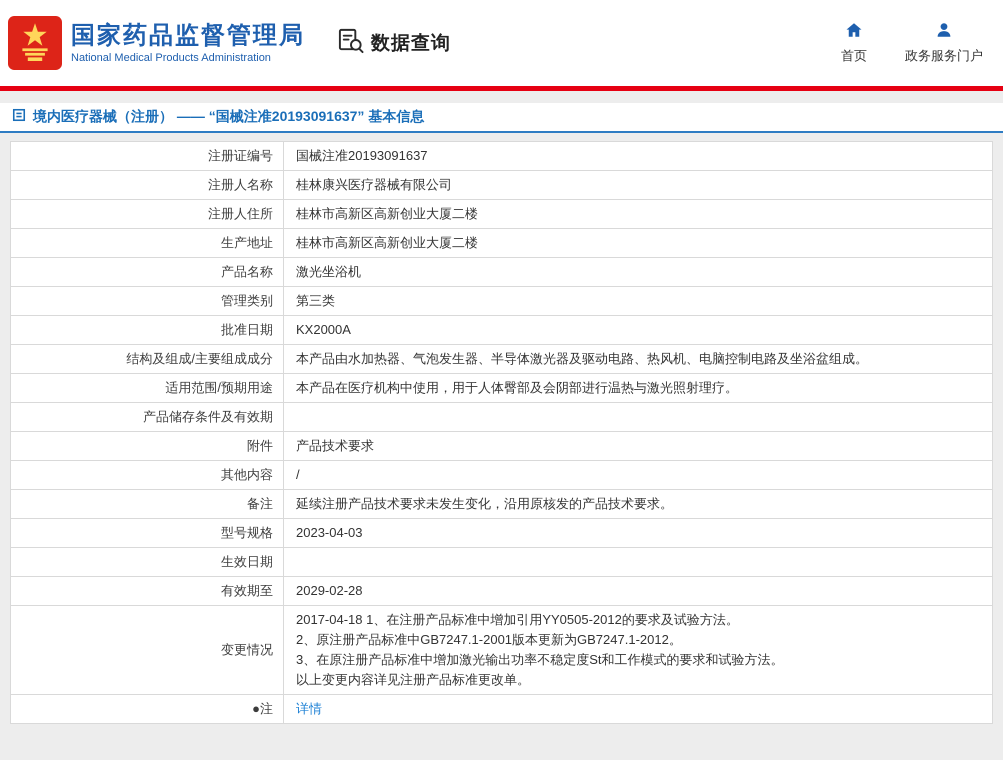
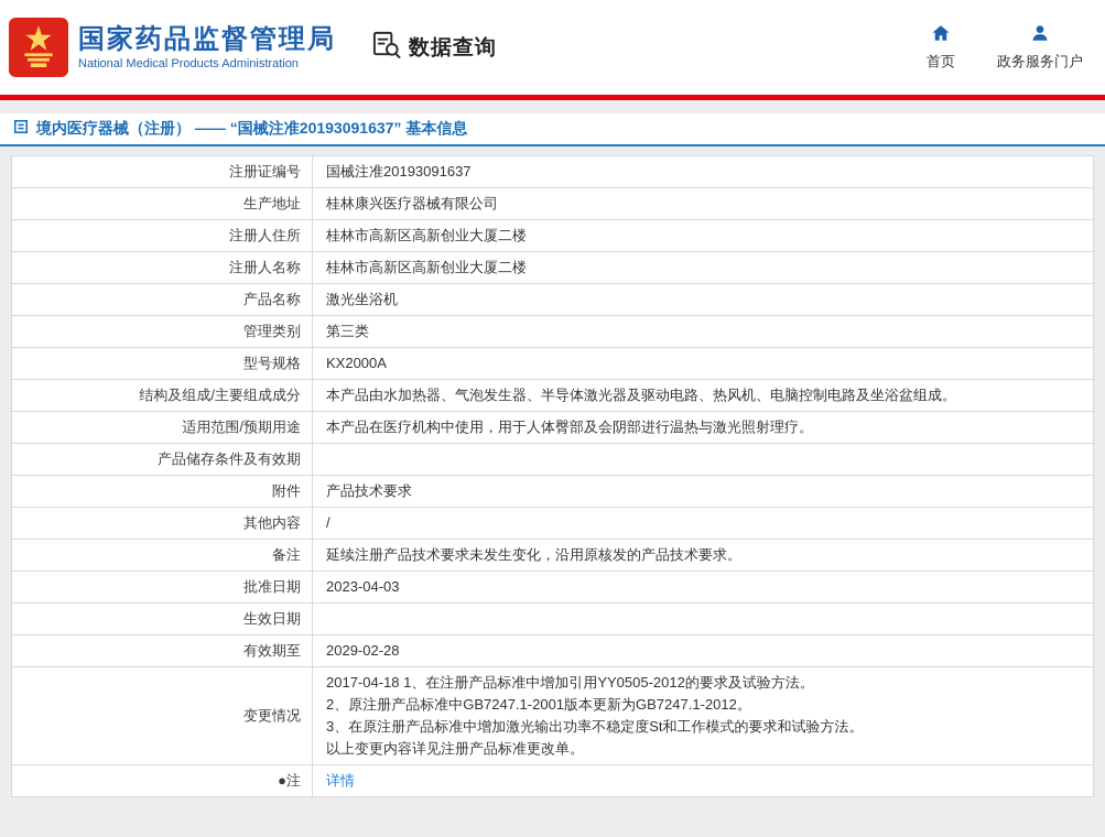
  国家药品监督管理局
  National Medical Products Administration
  数据查询
  首页
  政务服务门户
  境内医疗器械（注册） —— “国械注准20193091637” 基本信息
  注册证编号	国械注准20193091637
- 注册人名称	桂林康兴医疗器械有限公司
+ 生产地址	桂林康兴医疗器械有限公司
  注册人住所	桂林市高新区高新创业大厦二楼
- 生产地址	桂林市高新区高新创业大厦二楼
+ 注册人名称	桂林市高新区高新创业大厦二楼
  产品名称	激光坐浴机
  管理类别	第三类
- 批准日期	KX2000A
+ 型号规格	KX2000A
  结构及组成/主要组成成分	本产品由水加热器、气泡发生器、半导体激光器及驱动电路、热风机、电脑控制电路及坐浴盆组成。
  适用范围/预期用途	本产品在医疗机构中使用，用于人体臀部及会阴部进行温热与激光照射理疗。
  产品储存条件及有效期
  附件	产品技术要求
  其他内容	/
  备注	延续注册产品技术要求未发生变化，沿用原核发的产品技术要求。
- 型号规格	2023-04-03
+ 批准日期	2023-04-03
  生效日期
  有效期至	2029-02-28
  变更情况	2017-04-18 1、在注册产品标准中增加引用YY0505-2012的要求及试验方法。 2、原注册产品标准中GB7247.1-2001版本更新为GB7247.1-2012。 3、在原注册产品标准中增加激光输出功率不稳定度St和工作模式的要求和试验方法。 以上变更内容详见注册产品标准更改单。
  ●注	详情
